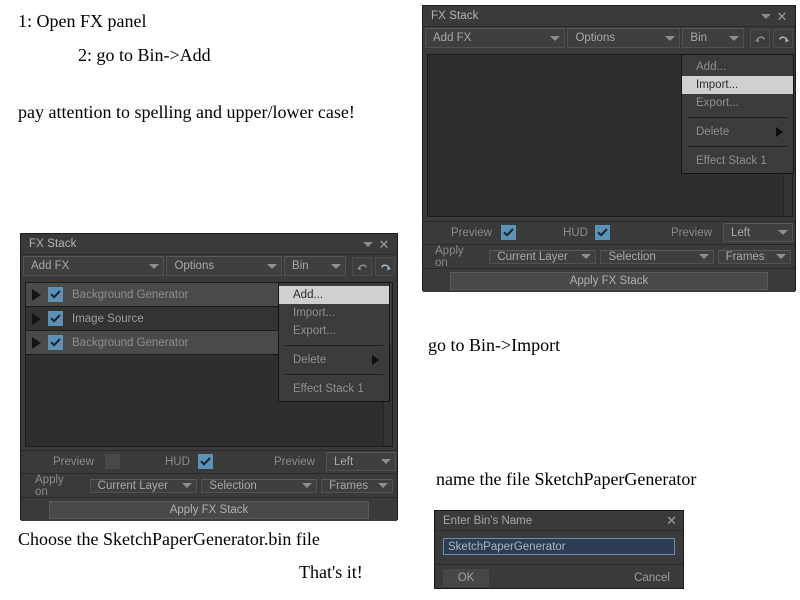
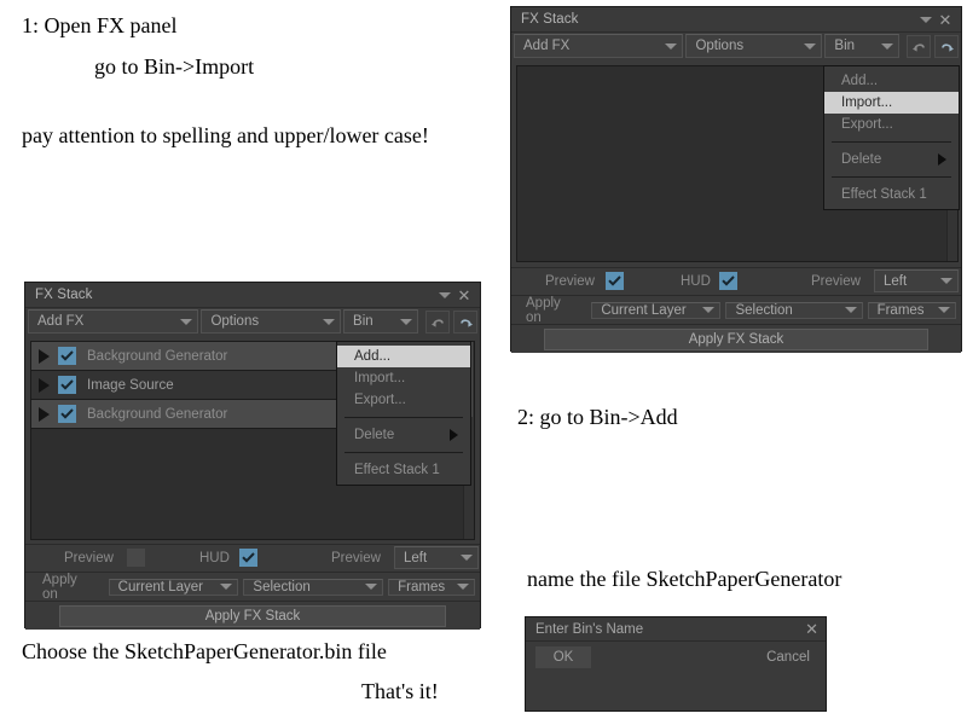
  1: Open FX panel
- 2: go to Bin->Add
+ go to Bin->Import
  pay attention to spelling and upper/lower case!
- go to Bin->Import
+ 2: go to Bin->Add
  name the file SketchPaperGenerator
  Choose the SketchPaperGenerator.bin file
  That's it!
  FX Stack
  ✕
  Add FX
  Options
  Bin
  Add...
  Import...
  Export...
  Delete
  Effect Stack 1
  Preview
  HUD
  Preview
  Left
  Apply on
  Current Layer
  Selection
  Frames
  Apply FX Stack
  FX Stack
  ✕
  Add FX
  Options
  Bin
  Background Generator
  Image Source
  Background Generator
  Add...
  Import...
  Export...
  Delete
  Effect Stack 1
  Preview
  HUD
  Preview
  Left
  Apply on
  Current Layer
  Selection
  Frames
  Apply FX Stack
  Enter Bin's Name
  ✕
- SketchPaperGenerator
  OK
  Cancel
